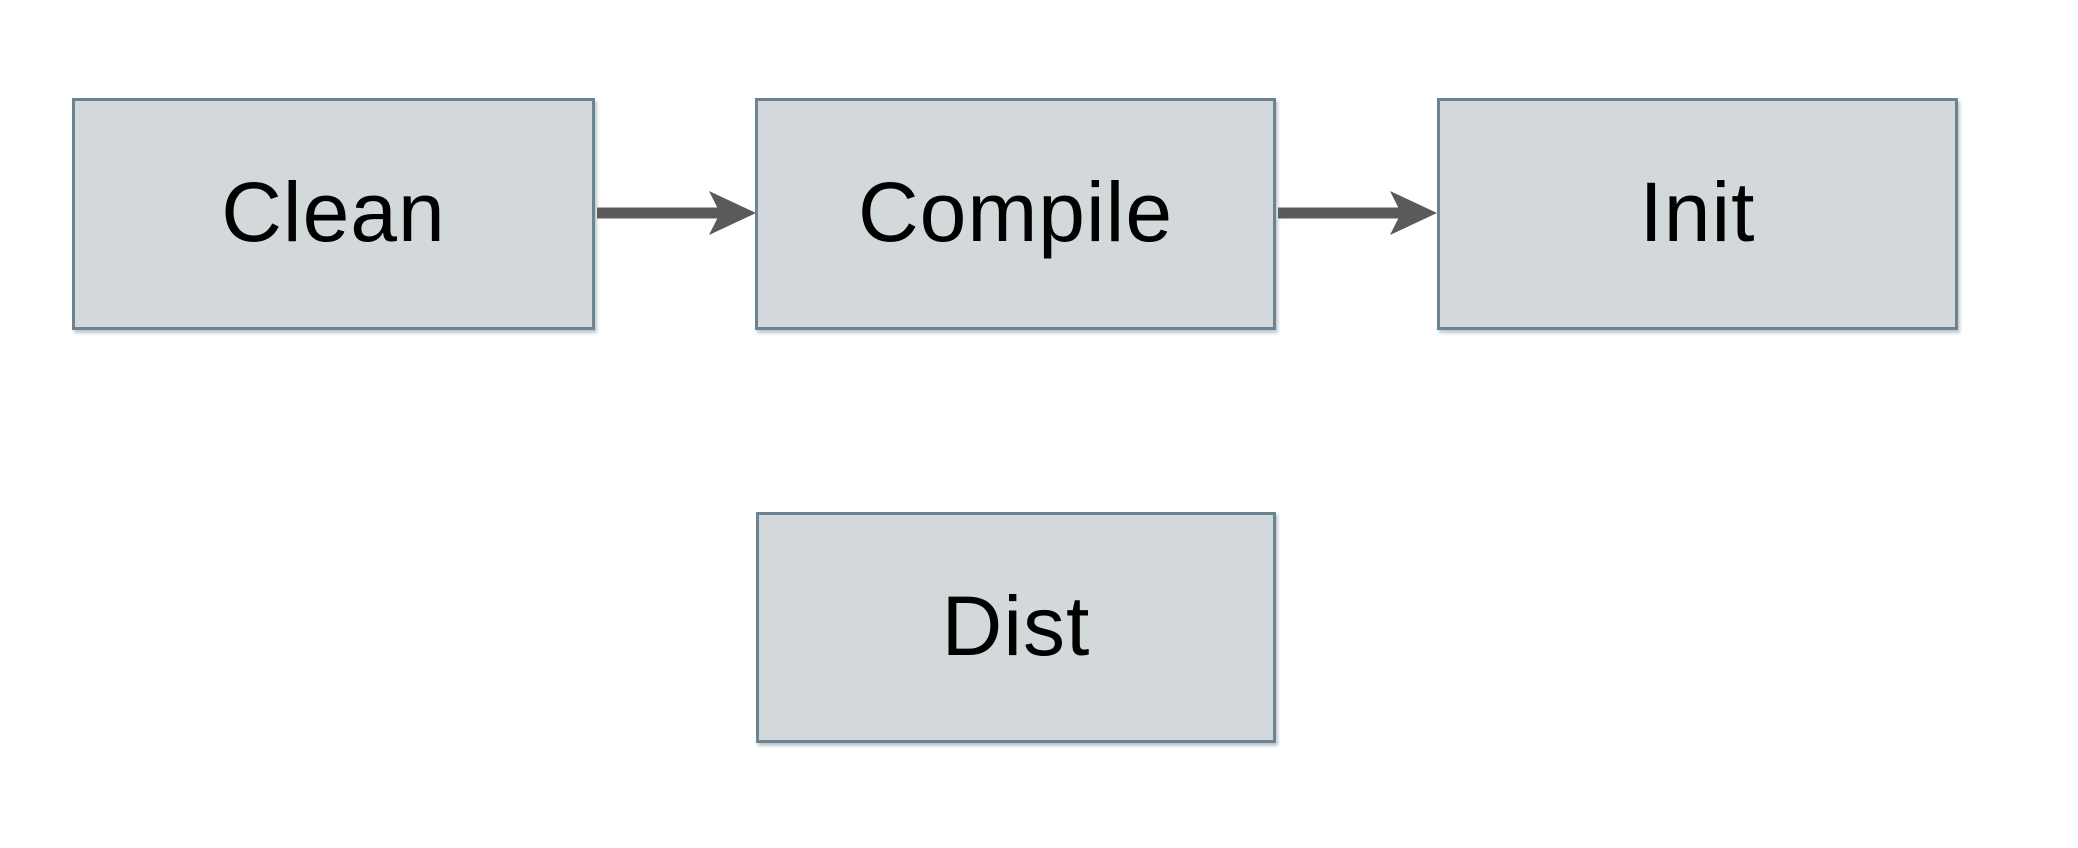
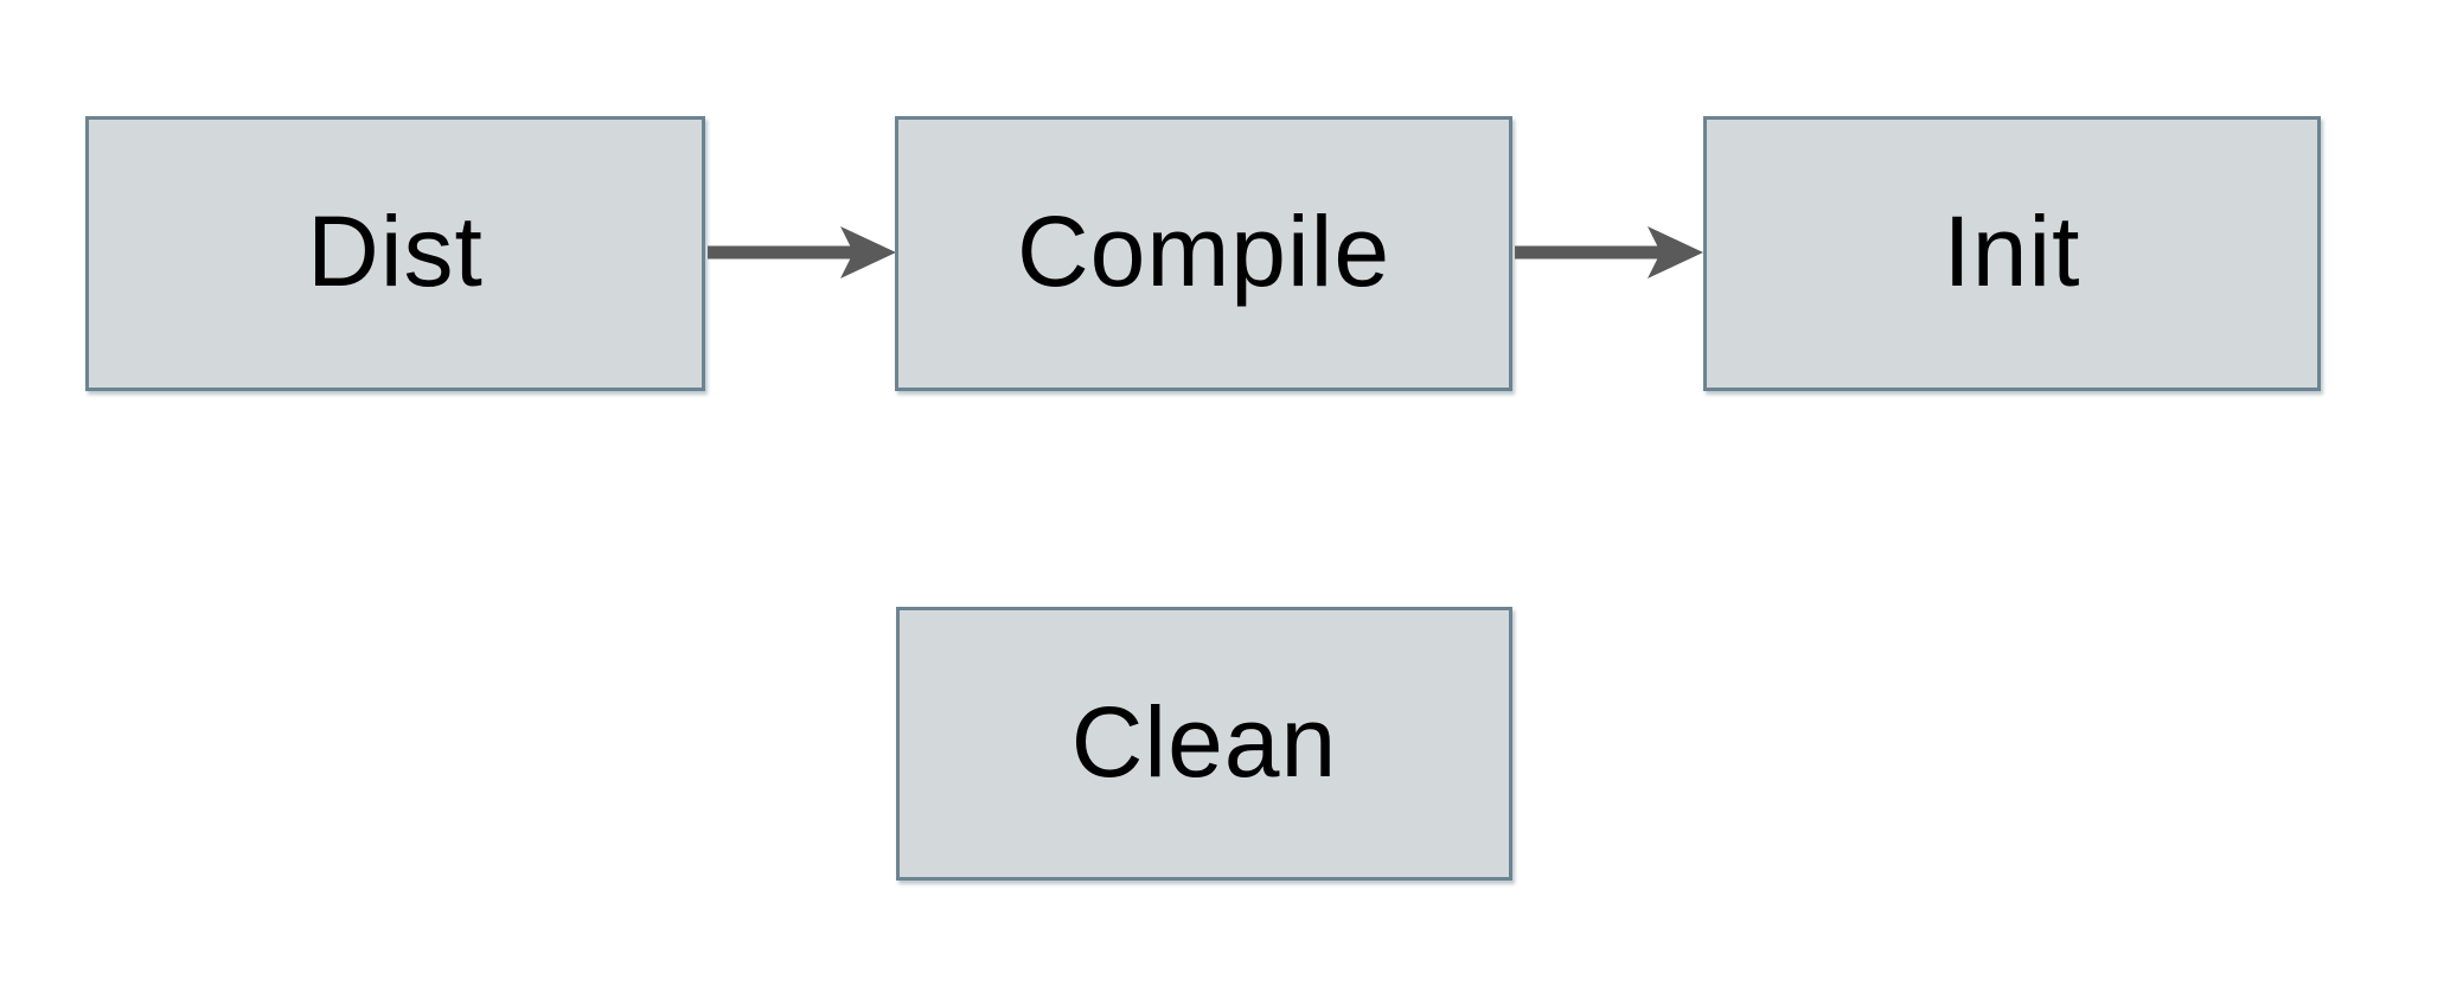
- Clean
+ Dist
  Compile
  Init
- Dist
+ Clean
